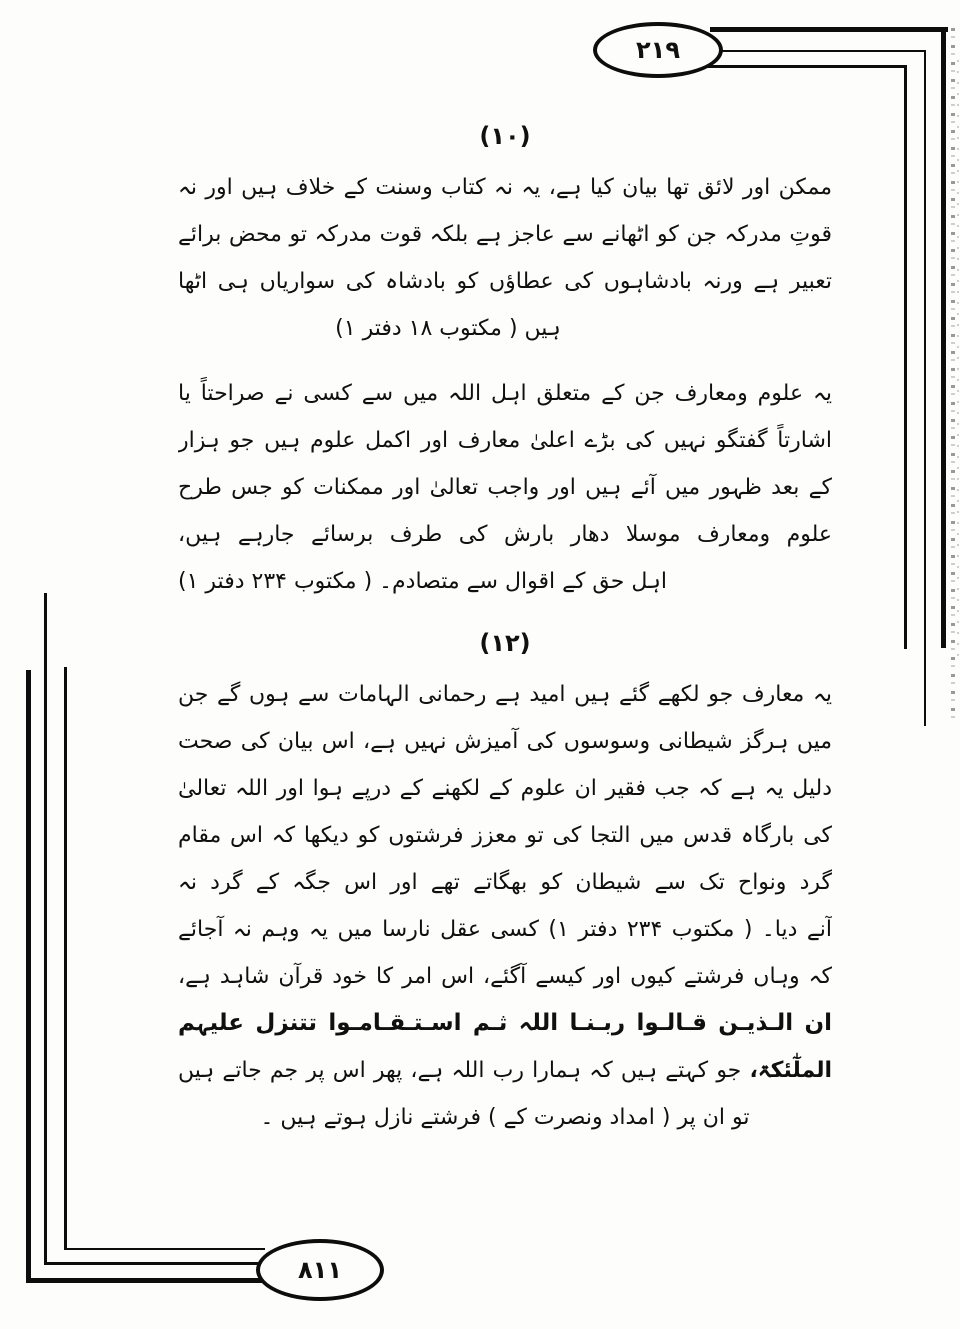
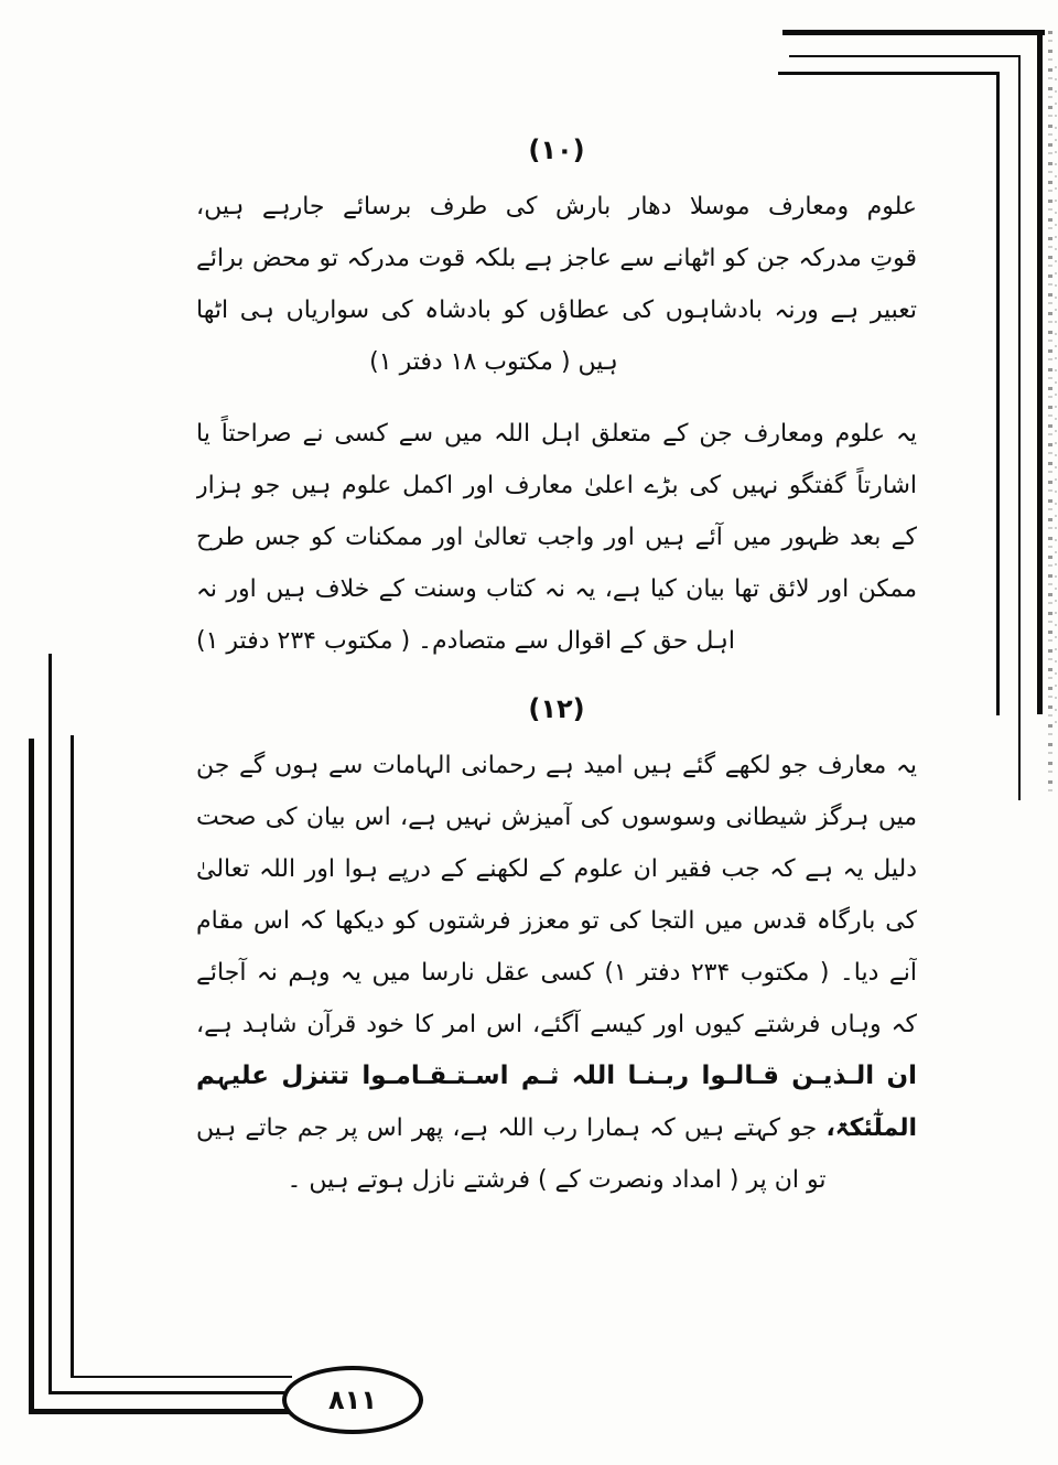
- ۲۱۹
  ۸۱۱
  (۱۰)
- ممکن اور لائق تھا بیان کیا ہے، یہ نہ کتاب وسنت کے خلاف ہیں اور نہ
+ علوم ومعارف موسلا دھار بارش کی طرف برسائے جارہے ہیں،
  قوتِ مدرکہ جن کو اٹھانے سے عاجز ہے بلکہ قوت مدرکہ تو محض برائے
  تعبیر ہے ورنہ بادشاہوں کی عطاؤں کو بادشاہ کی سواریاں ہی اٹھا
  ہیں ( مکتوب ۱۸ دفتر ۱)
  یہ علوم ومعارف جن کے متعلق اہل اللہ میں سے کسی نے صراحتاً یا
  اشارتاً گفتگو نہیں کی بڑے اعلیٰ معارف اور اکمل علوم ہیں جو ہزار
  کے بعد ظہور میں آئے ہیں اور واجب تعالیٰ اور ممکنات کو جس طرح
- علوم ومعارف موسلا دھار بارش کی طرف برسائے جارہے ہیں،
+ ممکن اور لائق تھا بیان کیا ہے، یہ نہ کتاب وسنت کے خلاف ہیں اور نہ
  اہل حق کے اقوال سے متصادم۔ ( مکتوب ۲۳۴ دفتر ۱)
  (۱۲)
  یہ معارف جو لکھے گئے ہیں امید ہے رحمانی الہامات سے ہوں گے جن
  میں ہرگز شیطانی وسوسوں کی آمیزش نہیں ہے، اس بیان کی صحت
  دلیل یہ ہے کہ جب فقیر ان علوم کے لکھنے کے درپے ہوا اور اللہ تعالیٰ
  کی بارگاہ قدس میں التجا کی تو معزز فرشتوں کو دیکھا کہ اس مقام
- گرد ونواح تک سے شیطان کو بھگاتے تھے اور اس جگہ کے گرد نہ
  آنے دیا۔ ( مکتوب ۲۳۴ دفتر ۱) کسی عقل نارسا میں یہ وہم نہ آجائے
  کہ وہاں فرشتے کیوں اور کیسے آگئے، اس امر کا خود قرآن شاہد ہے،
  ان الـذیـن قـالـوا ربـنـا اللہ ثـم اسـتـقـامـوا تتنزل علیہم
  الملٰٓئکۃ، جو کہتے ہیں کہ ہمارا رب اللہ ہے، پھر اس پر جم جاتے ہیں
  تو ان پر ( امداد ونصرت کے ) فرشتے نازل ہوتے ہیں ۔
